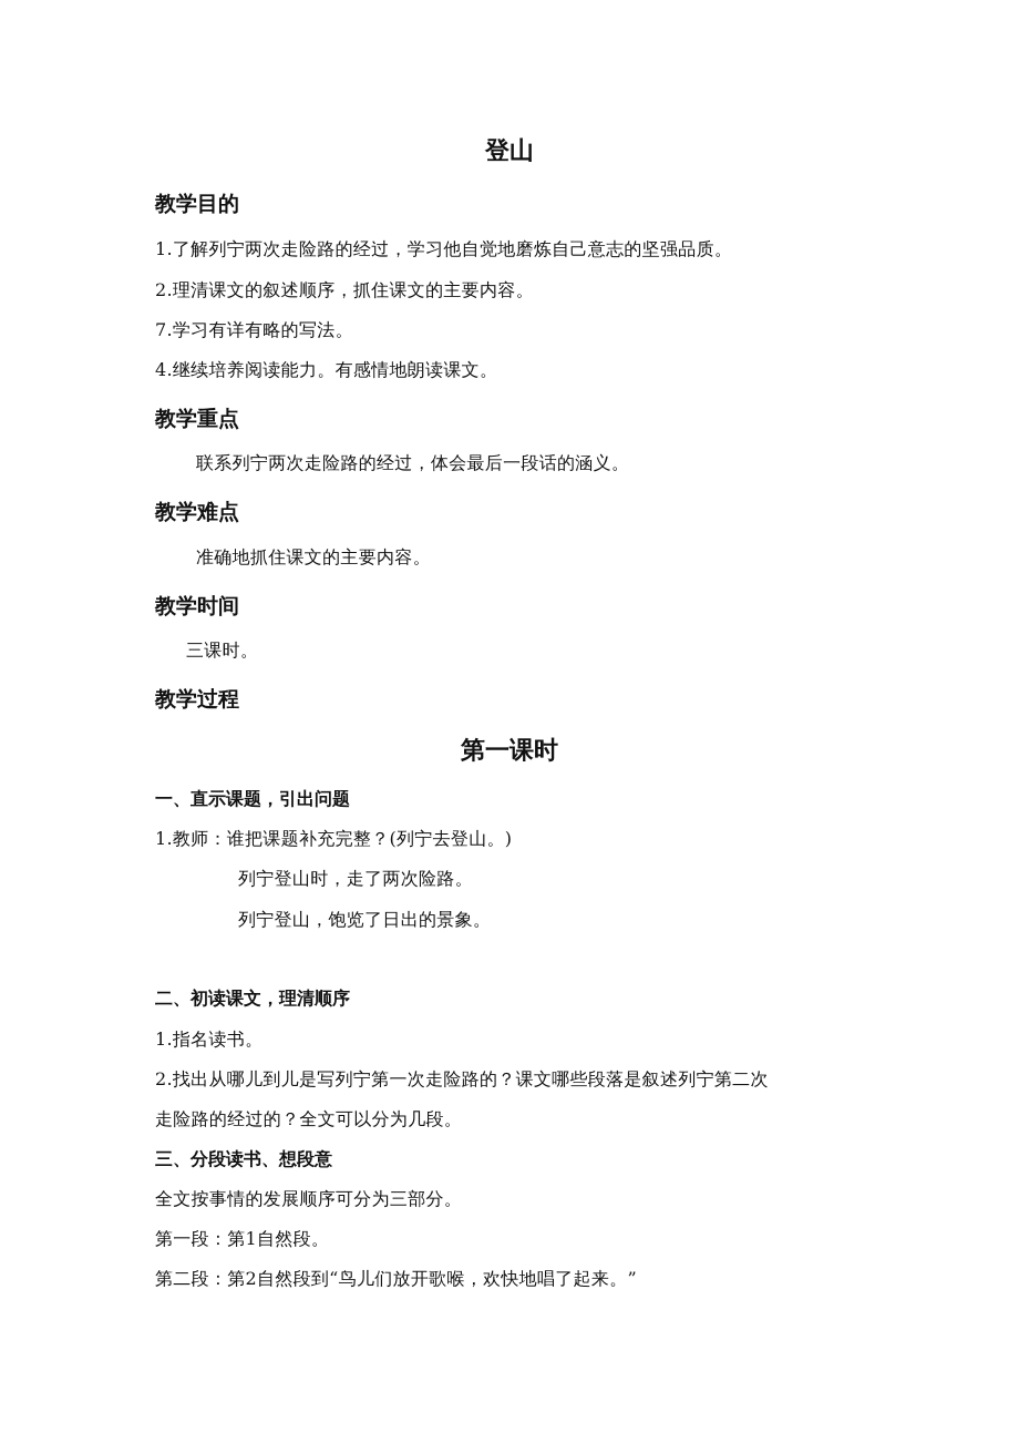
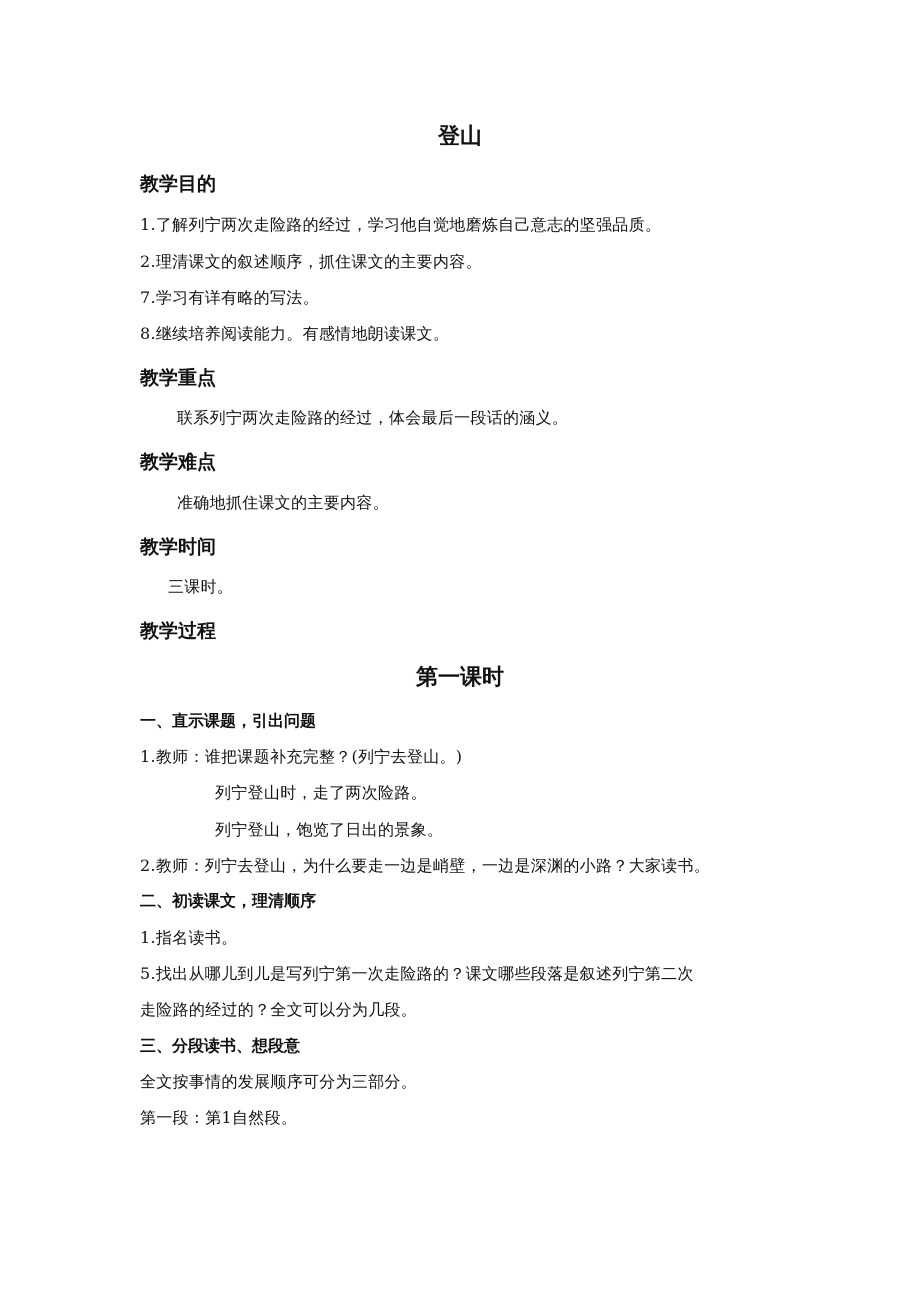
  登山
  教学目的
  1.了解列宁两次走险路的经过，学习他自觉地磨炼自己意志的坚强品质。
  2.理清课文的叙述顺序，抓住课文的主要内容。
  7.学习有详有略的写法。
- 4.继续培养阅读能力。有感情地朗读课文。
+ 8.继续培养阅读能力。有感情地朗读课文。
  教学重点
  联系列宁两次走险路的经过，体会最后一段话的涵义。
  教学难点
  准确地抓住课文的主要内容。
  教学时间
  三课时。
  教学过程
  第一课时
  一、直示课题，引出问题
  1.教师：谁把课题补充完整？(列宁去登山。)
  列宁登山时，走了两次险路。
  列宁登山，饱览了日出的景象。
+ 2.教师：列宁去登山，为什么要走一边是峭壁，一边是深渊的小路？大家读书。
  二、初读课文，理清顺序
  1.指名读书。
- 2.找出从哪儿到儿是写列宁第一次走险路的？课文哪些段落是叙述列宁第二次
+ 5.找出从哪儿到儿是写列宁第一次走险路的？课文哪些段落是叙述列宁第二次
  走险路的经过的？全文可以分为几段。
  三、分段读书、想段意
  全文按事情的发展顺序可分为三部分。
  第一段：第1自然段。
- 第二段：第2自然段到“鸟儿们放开歌喉，欢快地唱了起来。”
